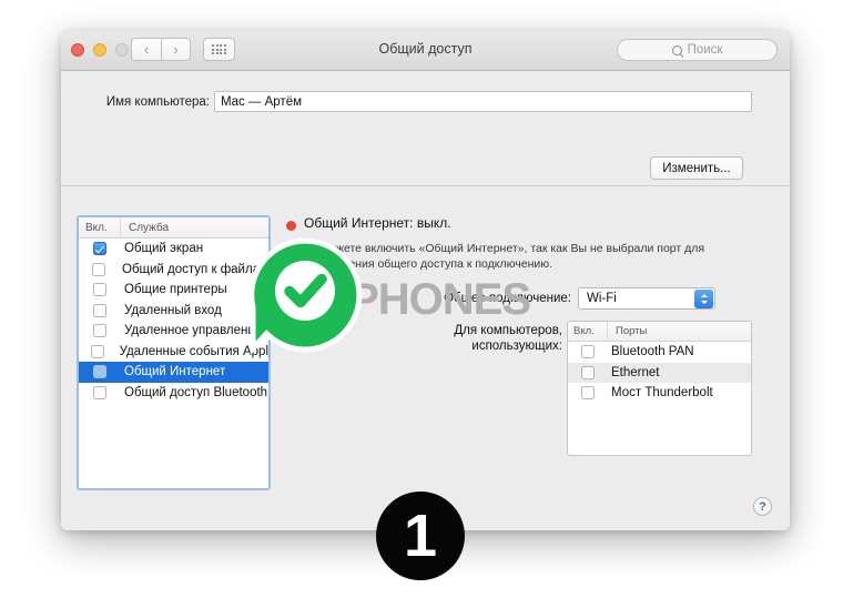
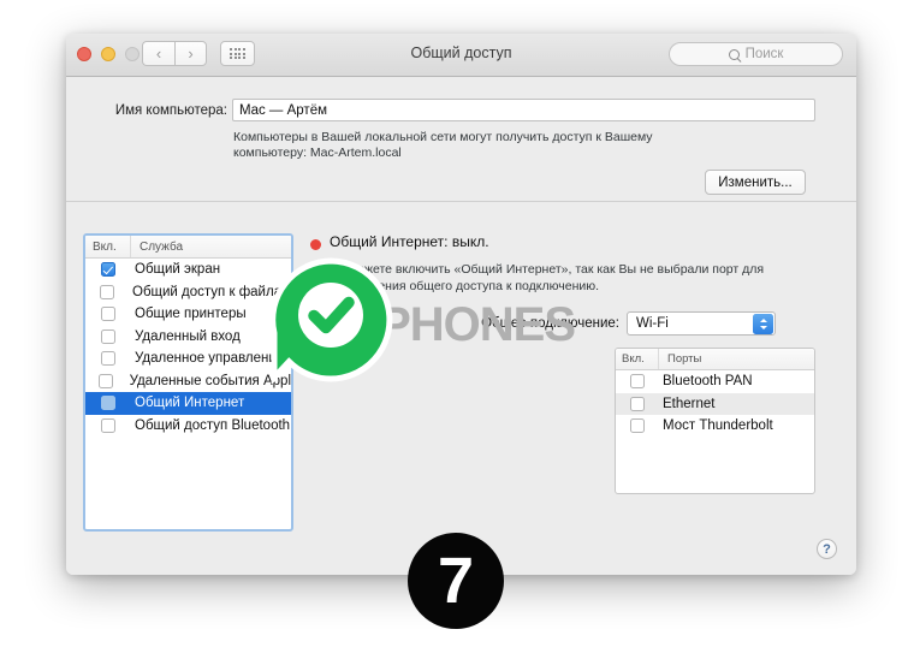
  ‹
  ›
  Общий доступ
  Поиск
  Имя компьютера:
  Mac — Артём
+ Компьютеры в Вашей локальной сети могут получить доступ к Вашему компьютеру: Mac-Artem.local
  Изменить...
  Вкл.
  Служба
  Общий экран
  Общий доступ к файл
  Общие принтеры
  Удаленный вход
  Удаленное управлен
  Удаленные события Appl
  Общий Интернет
  Общий доступ Bluetooth
  Общий Интернет: выкл.
  жете включить «Общий Интернет», так как Вы не выбрали порт для ния общего доступа к подключению.
  Общее подключение:
  Wi-Fi
- Для компьютеров,
- использующих:
  Вкл.
  Порты
  Bluetooth PAN
  Ethernet
  Мост Thunderbolt
  ?
  PHONES
- 1
+ 7
